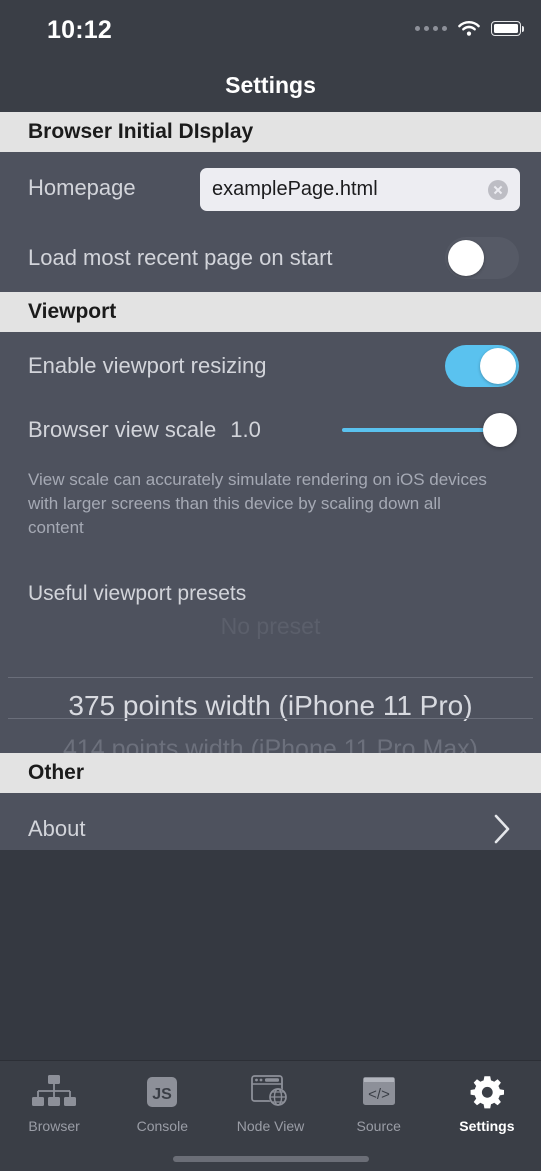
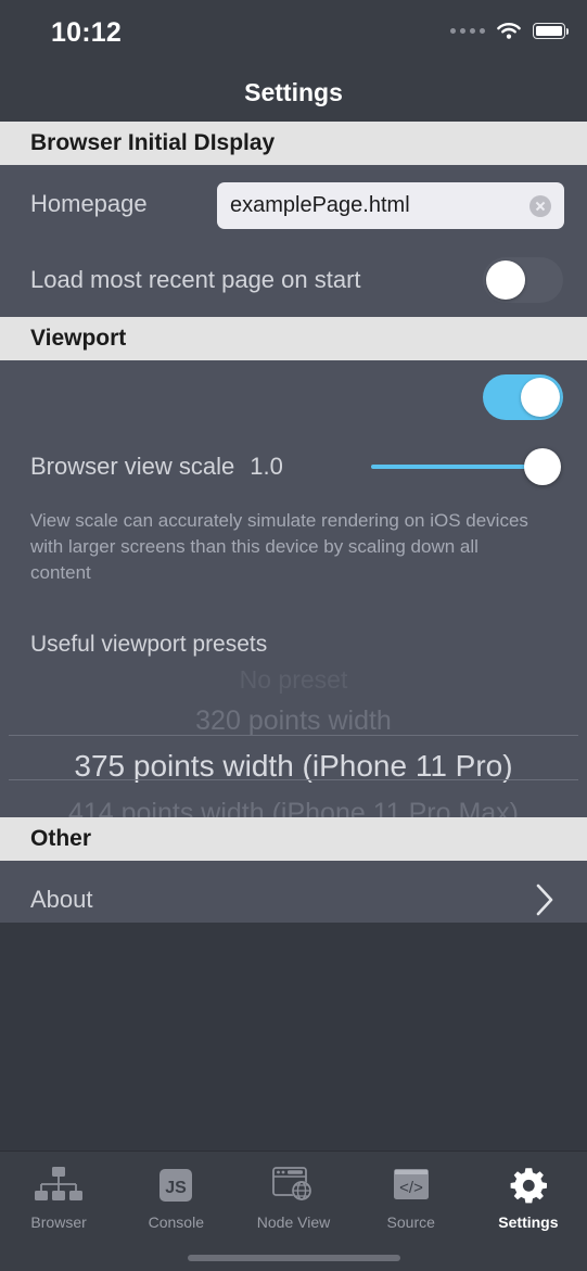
  10:12
  Settings
  Browser Initial DIsplay
  Homepage
  examplePage.html
  Load most recent page on start
  Viewport
- Enable viewport resizing
  Browser view scale
  1.0
  View scale can accurately simulate rendering on iOS devices with larger screens than this device by scaling down all content
  Useful viewport presets
+ 320 points width
  375 points width (iPhone 11 Pro)
  414 points width (iPhone 11 Pro Max)
  Other
  About
  Browser
  JS
  Console
  Node View
  </>
  Source
  Settings
